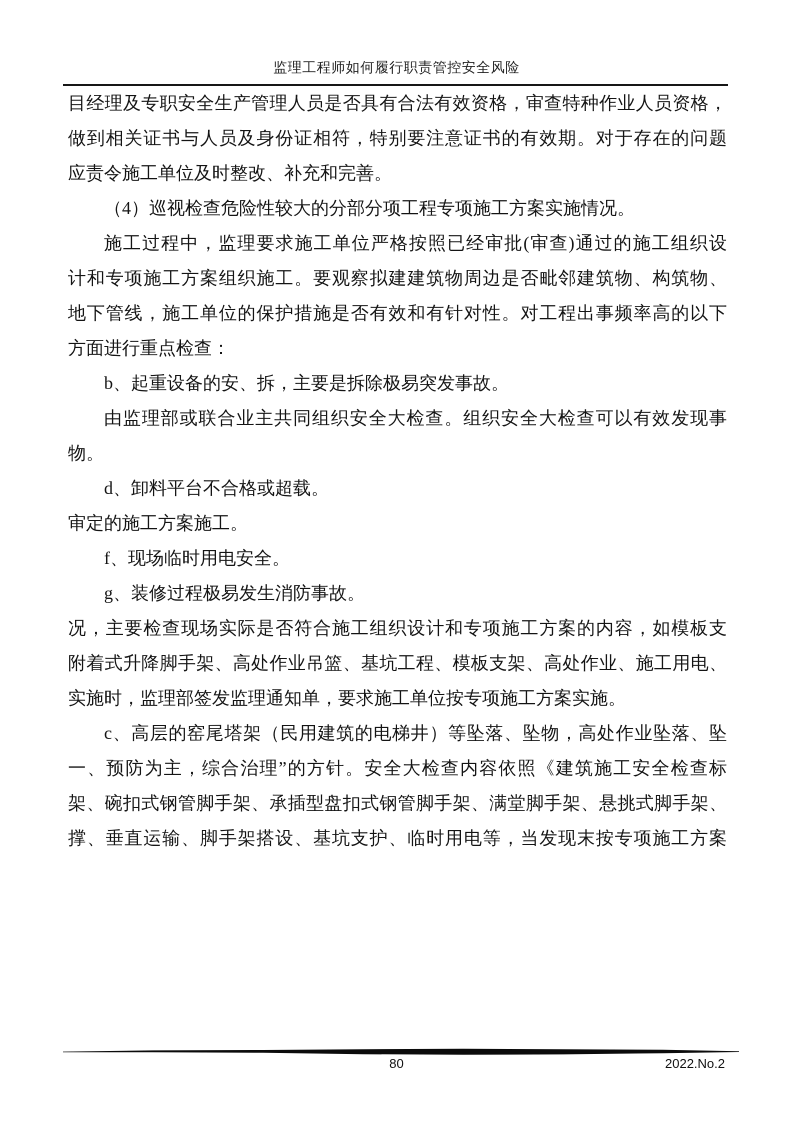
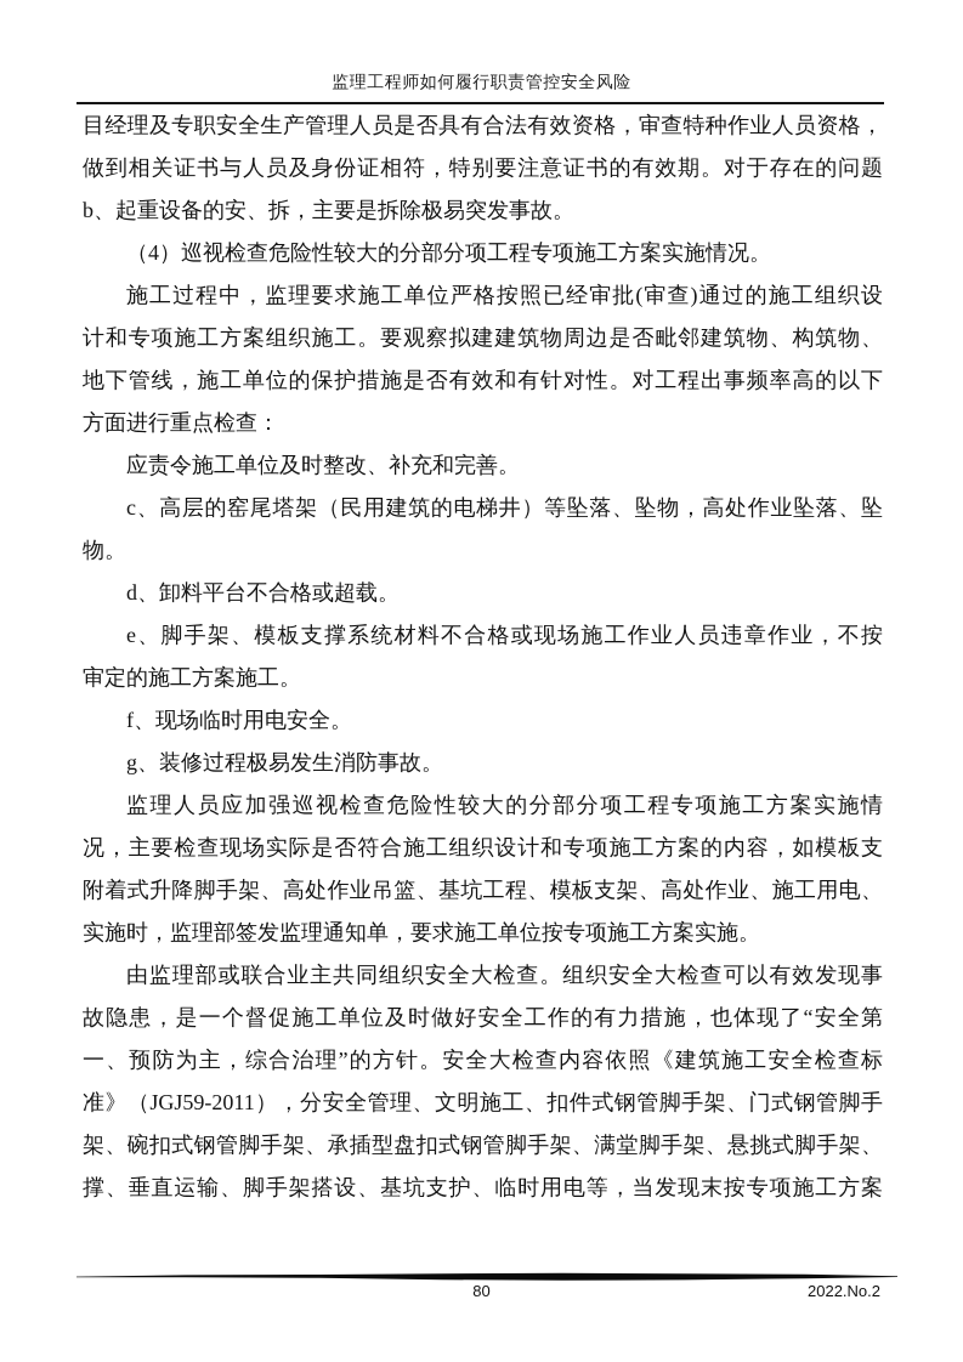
  监理工程师如何履行职责管控安全风险
  目经理及专职安全生产管理人员是否具有合法有效资格，审查特种作业人员资格，
  做到相关证书与人员及身份证相符，特别要注意证书的有效期。对于存在的问题
- 应责令施工单位及时整改、补充和完善。
+ b、起重设备的安、拆，主要是拆除极易突发事故。
  （4）巡视检查危险性较大的分部分项工程专项施工方案实施情况。
  施工过程中，监理要求施工单位严格按照已经审批(审查)通过的施工组织设
  计和专项施工方案组织施工。要观察拟建建筑物周边是否毗邻建筑物、构筑物、
  地下管线，施工单位的保护措施是否有效和有针对性。对工程出事频率高的以下
  方面进行重点检查：
- b、起重设备的安、拆，主要是拆除极易突发事故。
+ 应责令施工单位及时整改、补充和完善。
- 由监理部或联合业主共同组织安全大检查。组织安全大检查可以有效发现事
+ c、高层的窑尾塔架（民用建筑的电梯井）等坠落、坠物，高处作业坠落、坠
  物。
  d、卸料平台不合格或超载。
+ e、脚手架、模板支撑系统材料不合格或现场施工作业人员违章作业，不按
  审定的施工方案施工。
  f、现场临时用电安全。
  g、装修过程极易发生消防事故。
+ 监理人员应加强巡视检查危险性较大的分部分项工程专项施工方案实施情
  况，主要检查现场实际是否符合施工组织设计和专项施工方案的内容，如模板支
  附着式升降脚手架、高处作业吊篮、基坑工程、模板支架、高处作业、施工用电、
  实施时，监理部签发监理通知单，要求施工单位按专项施工方案实施。
- c、高层的窑尾塔架（民用建筑的电梯井）等坠落、坠物，高处作业坠落、坠
+ 由监理部或联合业主共同组织安全大检查。组织安全大检查可以有效发现事
+ 故隐患，是一个督促施工单位及时做好安全工作的有力措施，也体现了“安全第
  一、预防为主，综合治理”的方针。安全大检查内容依照《建筑施工安全检查标
+ 准》（JGJ59-2011），分安全管理、文明施工、扣件式钢管脚手架、门式钢管脚手
  架、碗扣式钢管脚手架、承插型盘扣式钢管脚手架、满堂脚手架、悬挑式脚手架、
  撑、垂直运输、脚手架搭设、基坑支护、临时用电等，当发现末按专项施工方案
  80
  2022.No.2
